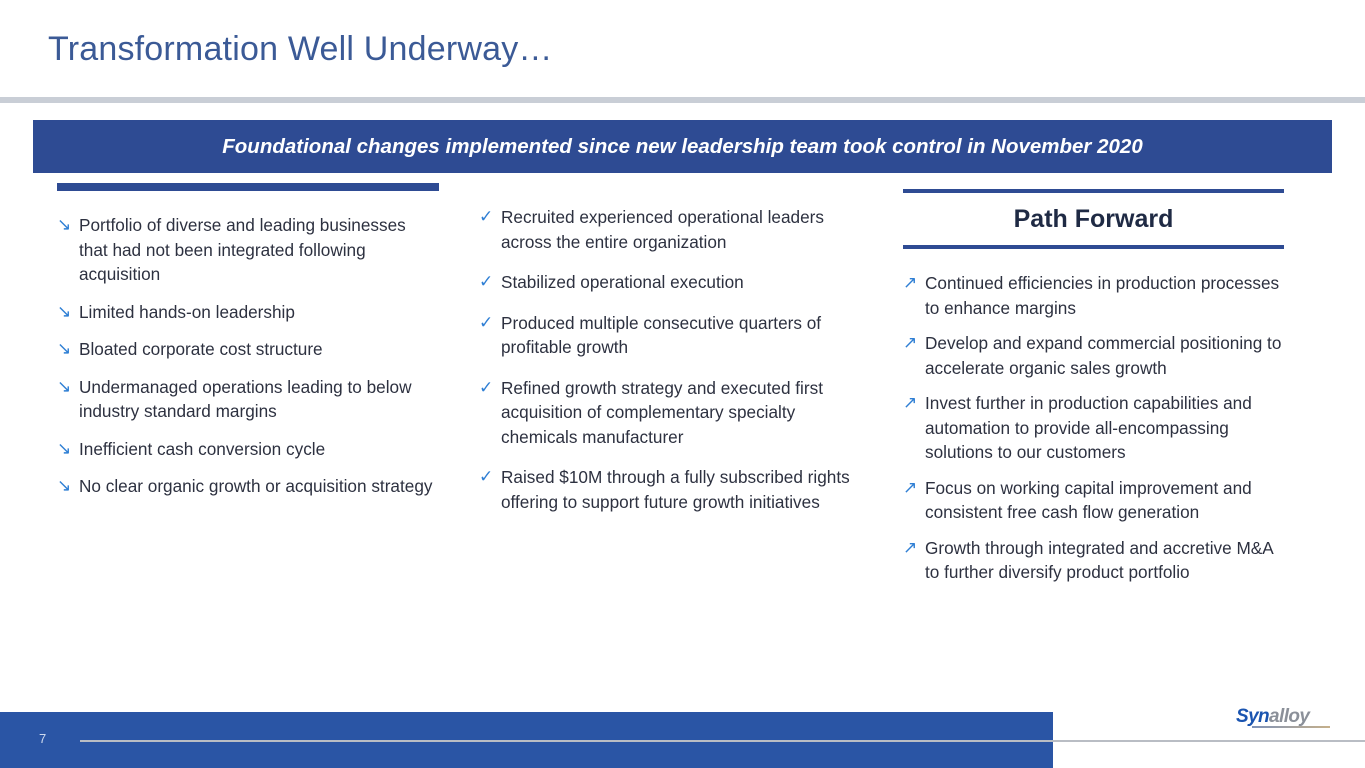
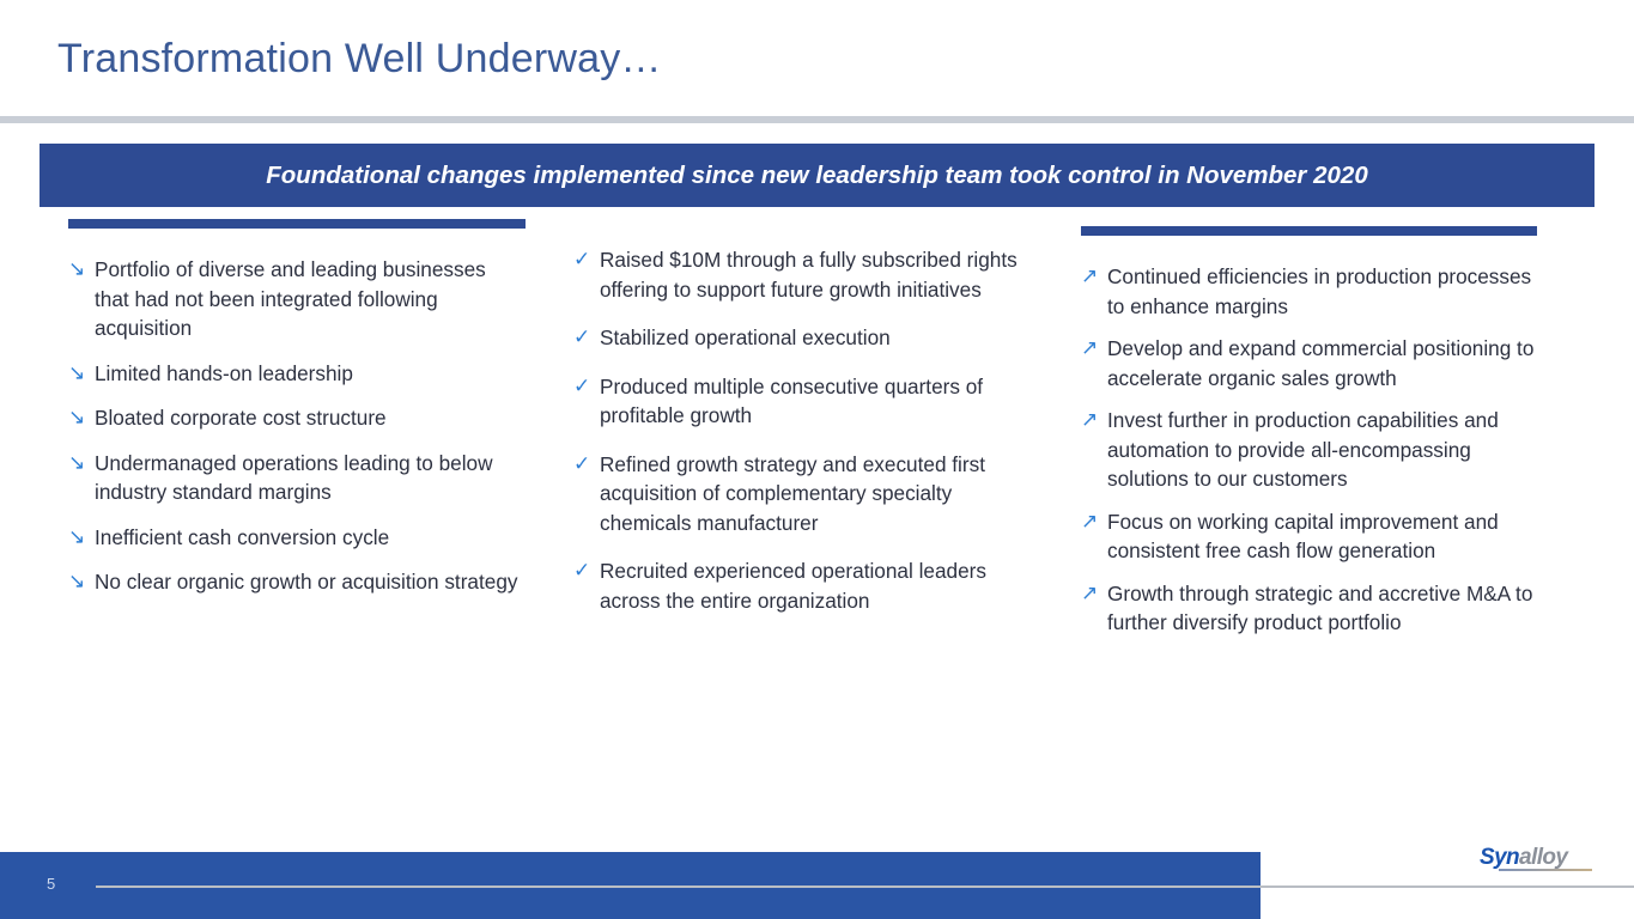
  Transformation Well Underway…
  Foundational changes implemented since new leadership team took control in November 2020
  ↘
  Portfolio of diverse and leading businesses that had not been integrated following acquisition
  ↘
  Limited hands-on leadership
  ↘
  Bloated corporate cost structure
  ↘
  Undermanaged operations leading to below industry standard margins
  ↘
  Inefficient cash conversion cycle
  ↘
  No clear organic growth or acquisition strategy
  ✓
- Recruited experienced operational leaders across the entire organization
+ Raised $10M through a fully subscribed rights offering to support future growth initiatives
  ✓
  Stabilized operational execution
  ✓
  Produced multiple consecutive quarters of profitable growth
  ✓
  Refined growth strategy and executed first acquisition of complementary specialty chemicals manufacturer
  ✓
- Raised $10M through a fully subscribed rights offering to support future growth initiatives
+ Recruited experienced operational leaders across the entire organization
- Path Forward
  ↗
  Continued efficiencies in production processes to enhance margins
  ↗
  Develop and expand commercial positioning to accelerate organic sales growth
  ↗
  Invest further in production capabilities and automation to provide all-encompassing solutions to our customers
  ↗
  Focus on working capital improvement and consistent free cash flow generation
  ↗
- Growth through integrated and accretive M&A to further diversify product portfolio
+ Growth through strategic and accretive M&A to further diversify product portfolio
- 7
+ 5
  Synalloy
